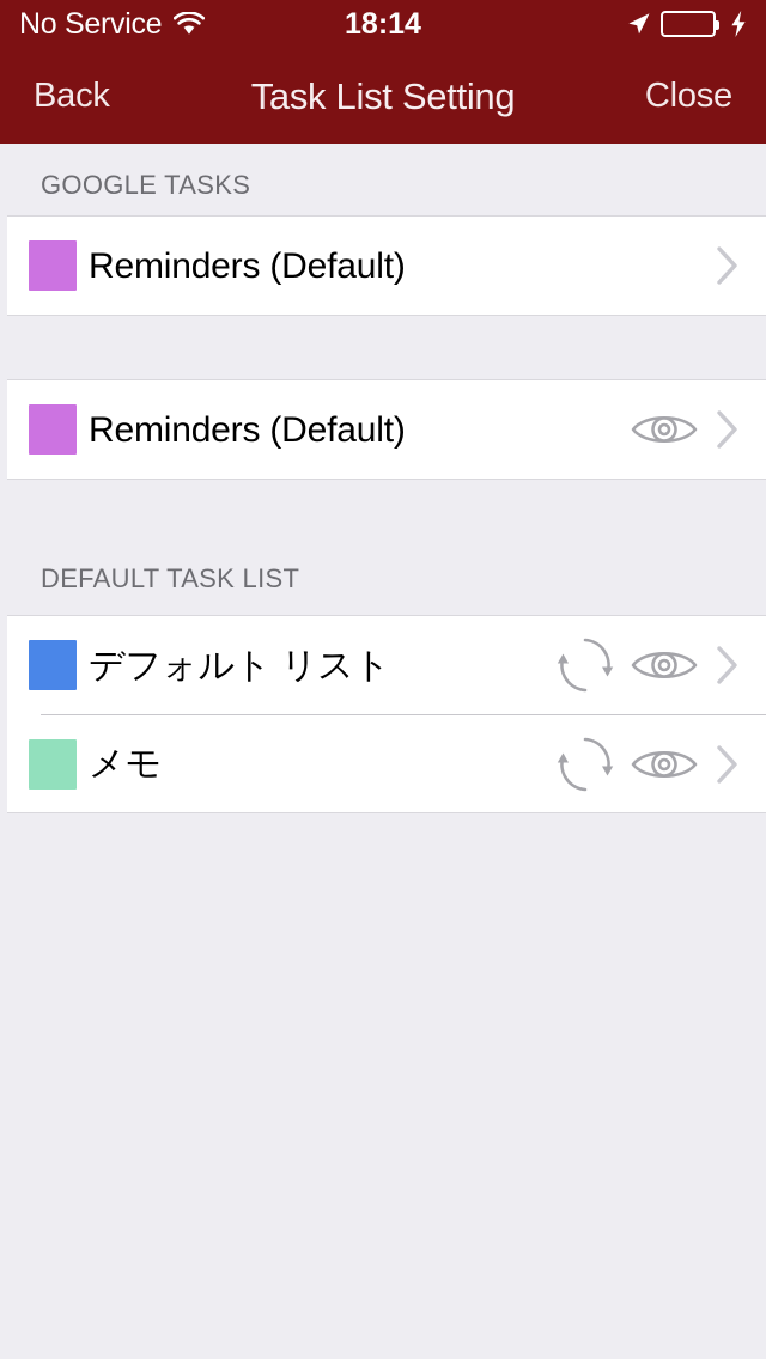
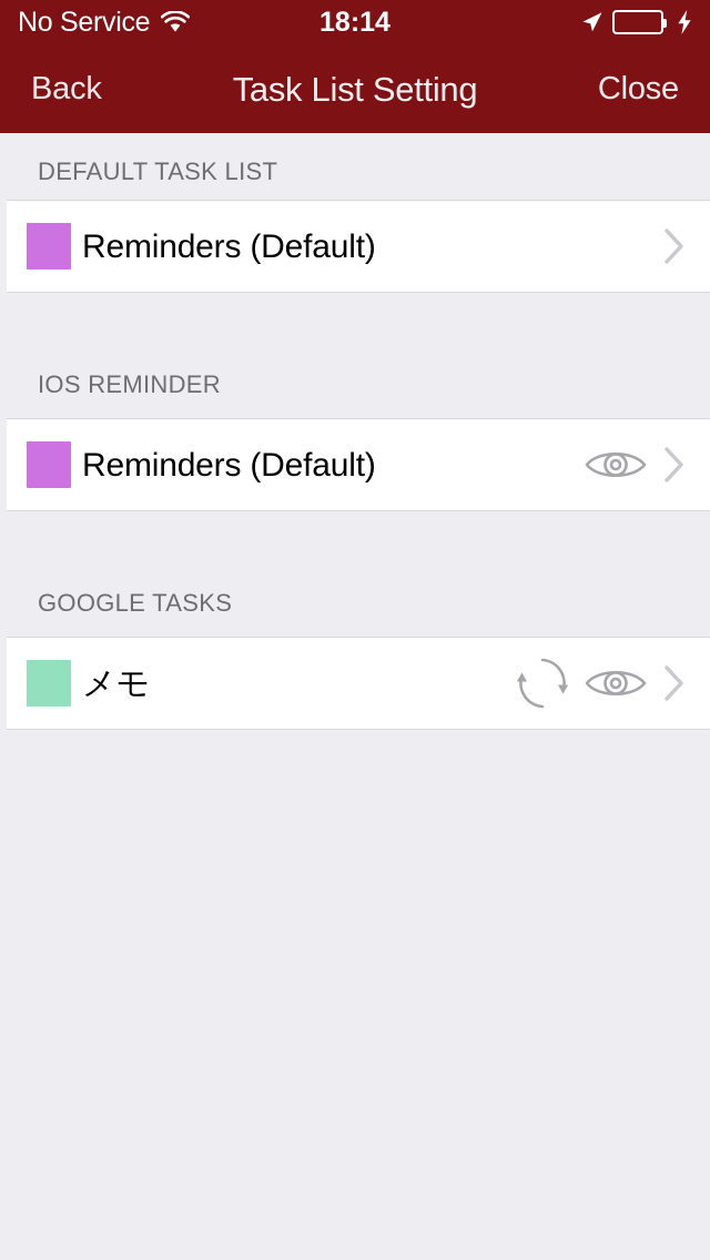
  No Service
  18:14
  Back
  Task List Setting
  Close
- GOOGLE TASKS
+ DEFAULT TASK LIST
  Reminders (Default)
+ IOS REMINDER
  Reminders (Default)
- DEFAULT TASK LIST
+ GOOGLE TASKS
- デフォルト リスト
  メモ
